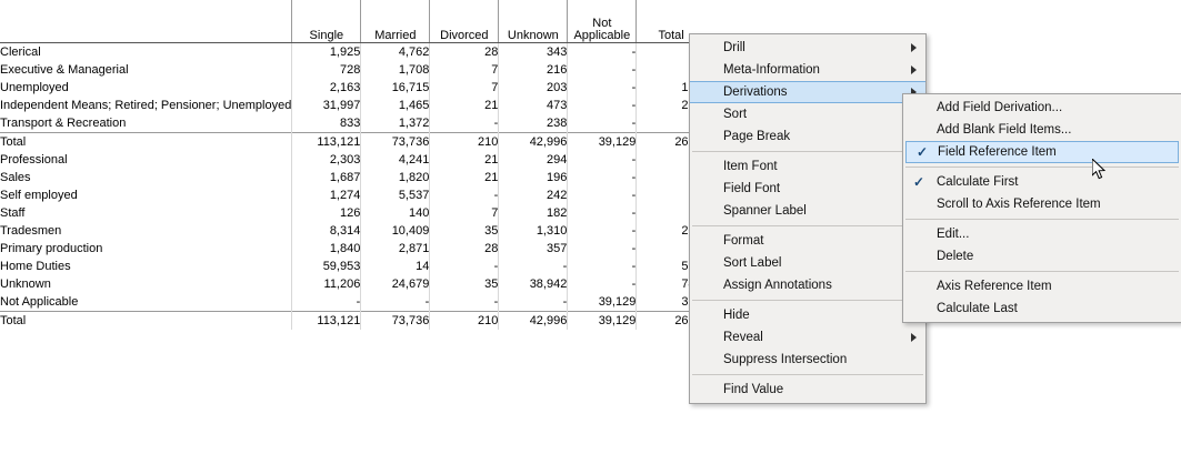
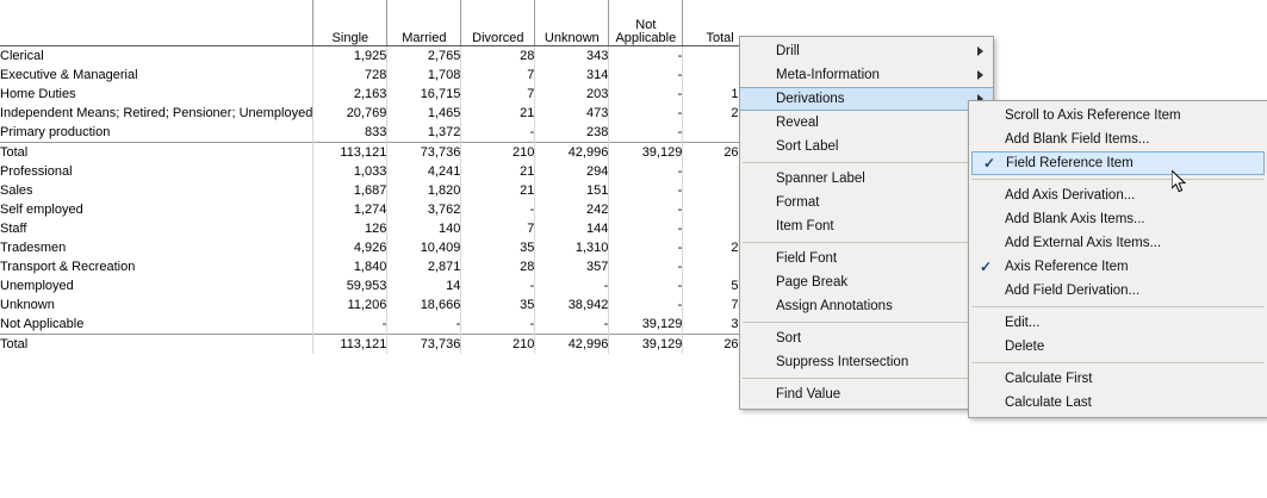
  	Single	Married	Divorced	Unknown	Not Applicable	Total
- Clerical	1,925	4,762	28	343	-
+ Clerical	1,925	2,765	28	343	-
- Executive & Managerial	728	1,708	7	216	-
+ Executive & Managerial	728	1,708	7	314	-
- Unemployed	2,163	16,715	7	203	-	1
+ Home Duties	2,163	16,715	7	203	-	1
- Independent Means; Retired; Pensioner; Unemployed	31,997	1,465	21	473	-	2
+ Independent Means; Retired; Pensioner; Unemployed	20,769	1,465	21	473	-	2
- Transport & Recreation	833	1,372	-	238	-
+ Primary production	833	1,372	-	238	-
  Total	113,121	73,736	210	42,996	39,129	26
- Professional	2,303	4,241	21	294	-
+ Professional	1,033	4,241	21	294	-
- Sales	1,687	1,820	21	196	-
+ Sales	1,687	1,820	21	151	-
- Self employed	1,274	5,537	-	242	-
+ Self employed	1,274	3,762	-	242	-
- Staff	126	140	7	182	-
+ Staff	126	140	7	144	-
- Tradesmen	8,314	10,409	35	1,310	-	2
+ Tradesmen	4,926	10,409	35	1,310	-	2
- Primary production	1,840	2,871	28	357	-
+ Transport & Recreation	1,840	2,871	28	357	-
- Home Duties	59,953	14	-	-	-	5
+ Unemployed	59,953	14	-	-	-	5
- Unknown	11,206	24,679	35	38,942	-	7
+ Unknown	11,206	18,666	35	38,942	-	7
  Not Applicable	-	-	-	-	39,129	3
  Total	113,121	73,736	210	42,996	39,129	26
  Drill
  Meta-Information
  Derivations
- Sort
+ Reveal
- Page Break
+ Sort Label
- Item Font
+ Spanner Label
- Field Font
+ Format
- Spanner Label
+ Item Font
- Format
+ Field Font
- Sort Label
+ Page Break
  Assign Annotations
- Hide
- Reveal
+ Sort
  Suppress Intersection
  Find Value
- Add Field Derivation...
+ Scroll to Axis Reference Item
  Add Blank Field Items...
  ✓
  Field Reference Item
+ Add Axis Derivation...
+ Add Blank Axis Items...
+ Add External Axis Items...
  ✓
- Calculate First
+ Axis Reference Item
- Scroll to Axis Reference Item
+ Add Field Derivation...
  Edit...
  Delete
- Axis Reference Item
+ Calculate First
  Calculate Last
